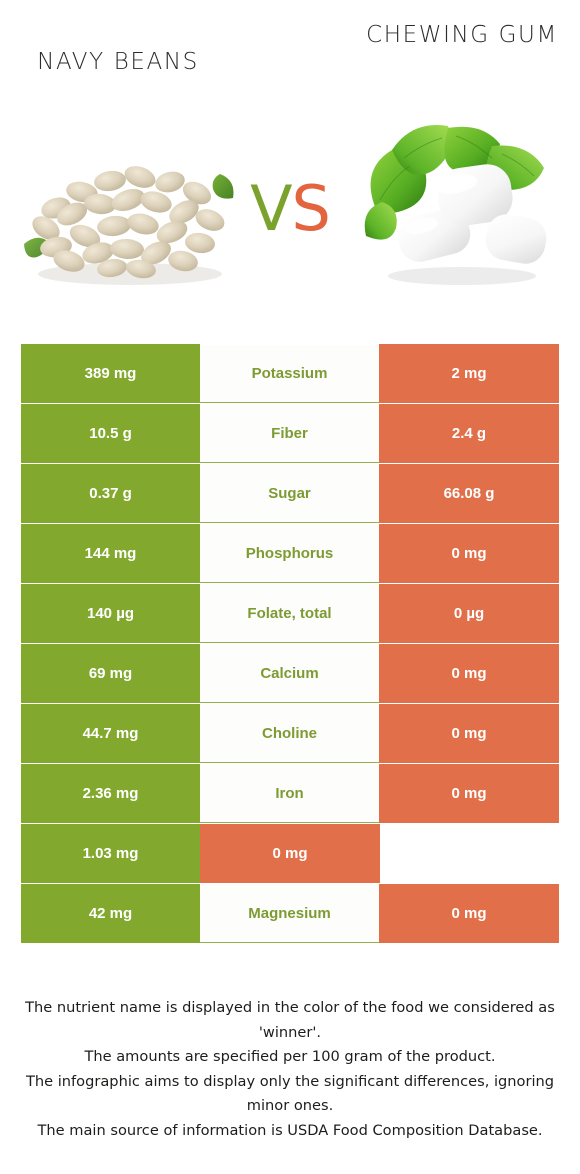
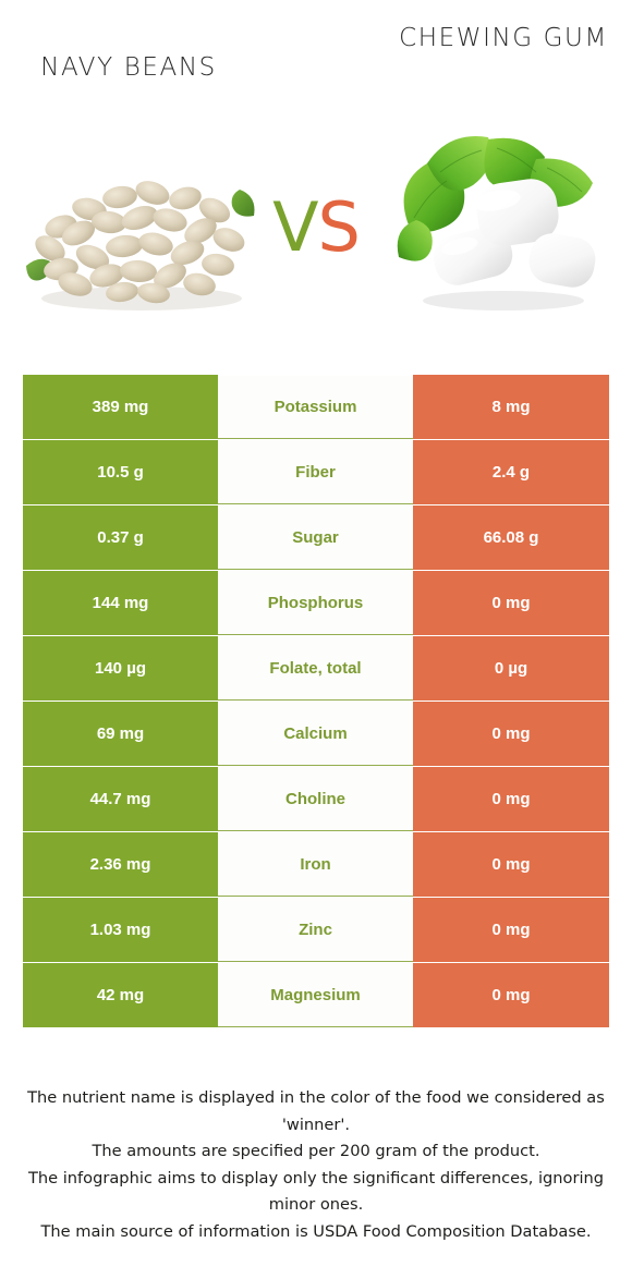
  NAVY BEANS
  CHEWING GUM
  VS
  389 mg
  Potassium
- 2 mg
+ 8 mg
  10.5 g
  Fiber
  2.4 g
  0.37 g
  Sugar
  66.08 g
  144 mg
  Phosphorus
  0 mg
  140 µg
  Folate, total
  0 µg
  69 mg
  Calcium
  0 mg
  44.7 mg
  Choline
  0 mg
  2.36 mg
  Iron
  0 mg
  1.03 mg
+ Zinc
  0 mg
  42 mg
  Magnesium
  0 mg
  The nutrient name is displayed in the color of the food we considered as 'winner'.
- The amounts are specified per 100 gram of the product.
+ The amounts are specified per 200 gram of the product.
  The infographic aims to display only the significant differences, ignoring minor ones.
  The main source of information is USDA Food Composition Database.
